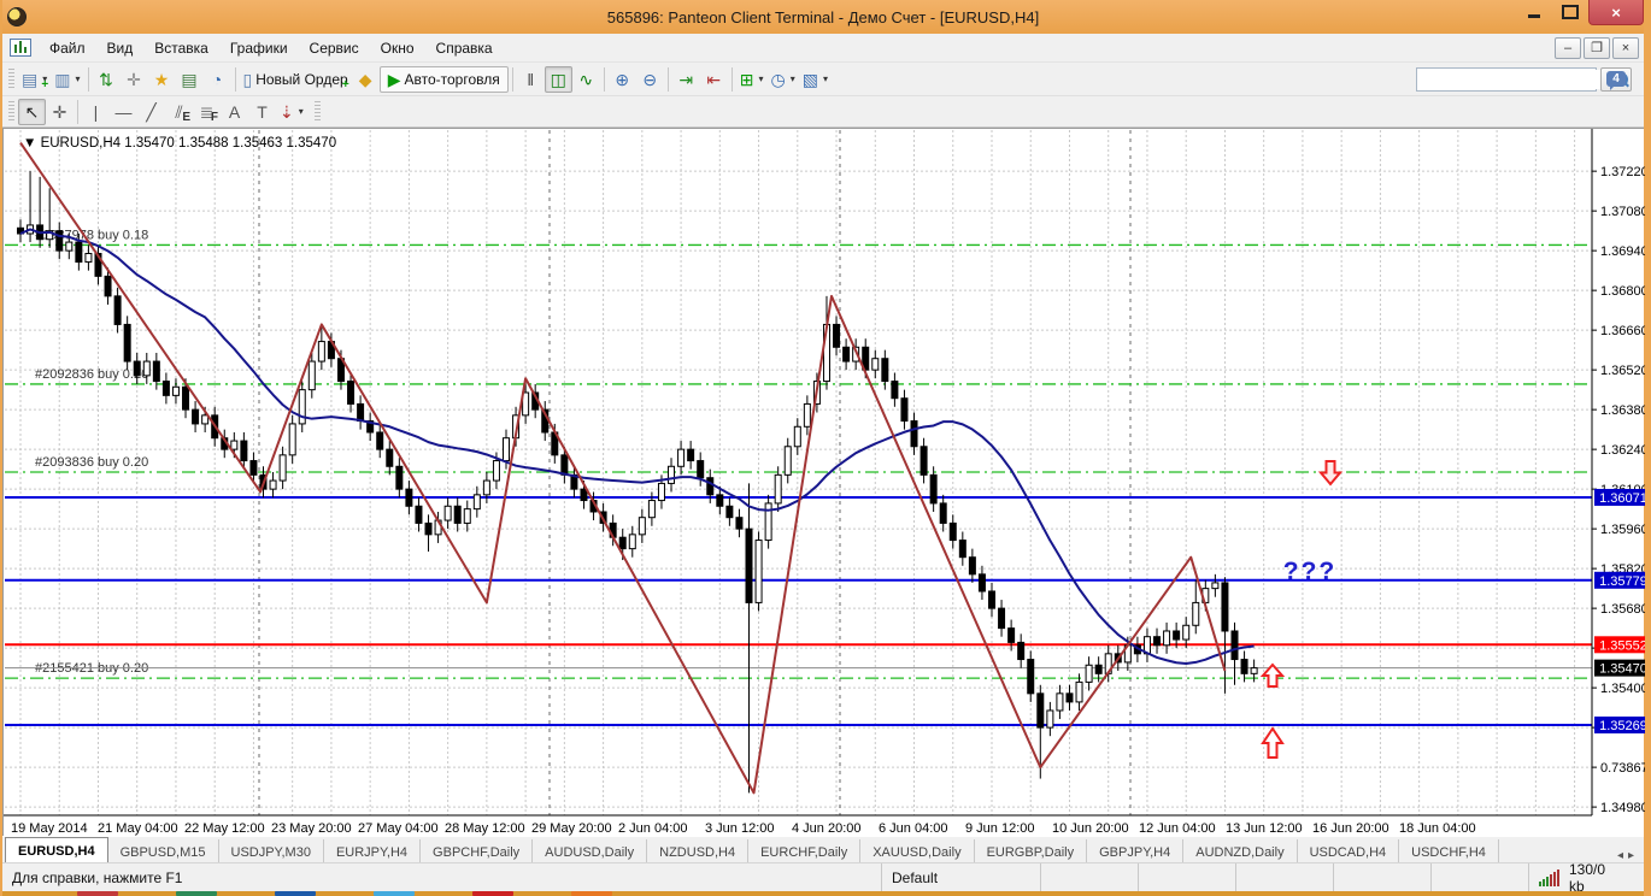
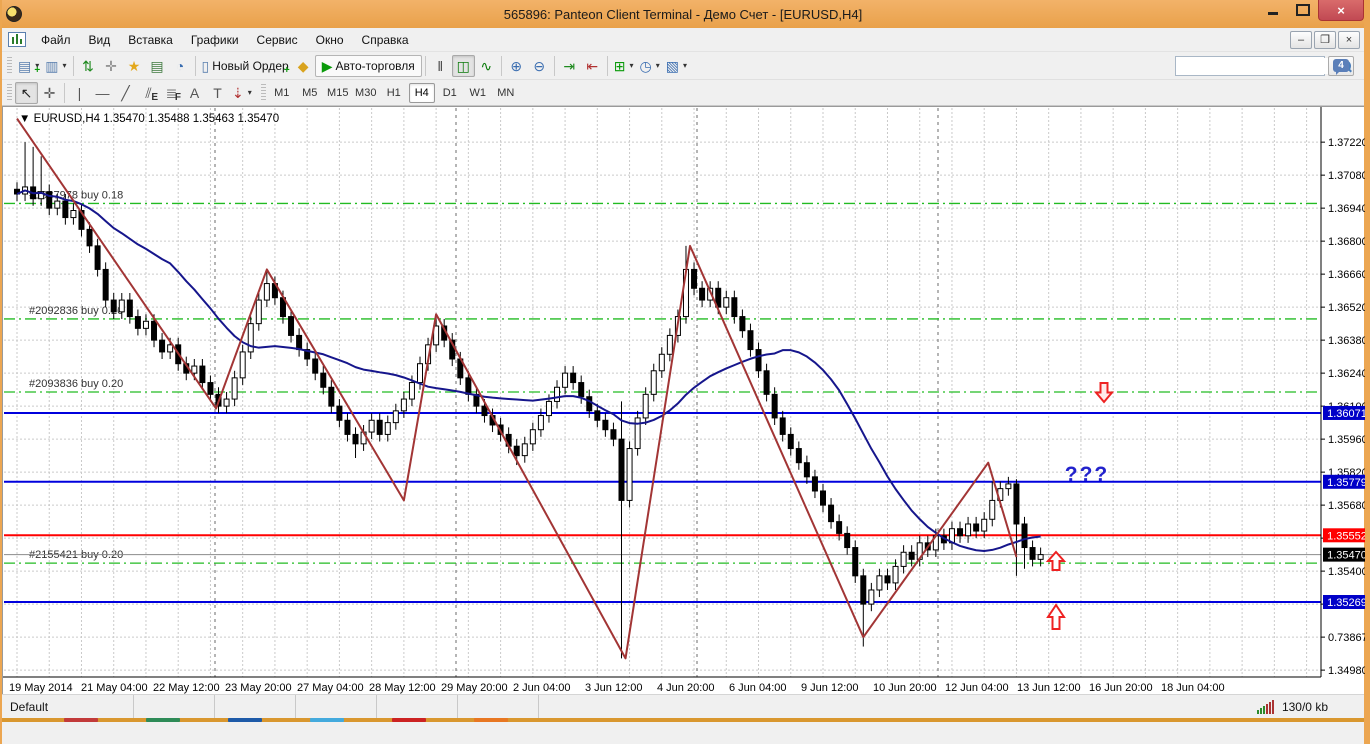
  565896: Panteon Client Terminal - Демо Счет - [EURUSD,H4]
  ×
  Файл
  Вид
  Вставка
  Графики
  Сервис
  Окно
  Справка
  –
  ❐
  ×
  ▤
  +
  ▾
  ▥
  ▾
  ⇅
  ✛
  ★
  ▤
  ◔
  ▯
  +
  Новый Ордер
  ◆
  ▶
  Авто-торговля
  ‖
  ◫
  ∿
  ⊕
  ⊖
  ⇥
  ⇤
  ⊞
  ▾
  ◷
  ▾
  ▧
  ▾
  4
  ↖
  ✛
  |
  —
  ╱
  ⫽
  E
  ≣
  F
  A
  T
  ⇣
  ▾
+ M1
+ M5
+ M15
+ M30
+ H1
+ H4
+ D1
+ W1
+ MN
  1.37220
  1.37080
  1.36940
  1.36800
  1.36660
  1.36520
  1.36380
  1.36240
  1.35960
  1.35820
  1.35680
  1.35400
  0.73867
  1.34980
  19798 buy 0.18
  #2092836 buy 0.
  #2093836 buy 0.20
  ???
  1.36071
  1.35779
  1.35269
  1.35552
  1.35470
  19 May 2014
  21 May 04:00
  22 May 12:00
  23 May 20:00
  27 May 04:00
  28 May 12:00
  29 May 20:00
  2 Jun 04:00
  3 Jun 12:00
  4 Jun 20:00
  6 Jun 04:00
  9 Jun 12:00
  10 Jun 20:00
  12 Jun 04:00
  13 Jun 12:00
  16 Jun 20:00
  18 Jun 04:00
  ▼ EURUSD,H4 1.35470 1.35488 1.35463 1.35470
- EURUSD,H4
- GBPUSD,M15
- USDJPY,M30
- EURJPY,H4
- GBPCHF,Daily
- AUDUSD,Daily
- NZDUSD,H4
- EURCHF,Daily
- XAUUSD,Daily
- EURGBP,Daily
- GBPJPY,H4
- AUDNZD,Daily
- USDCAD,H4
- USDCHF,H4
- ◂
- ▸
- Для справки, нажмите F1
  Default
  130/0 kb
